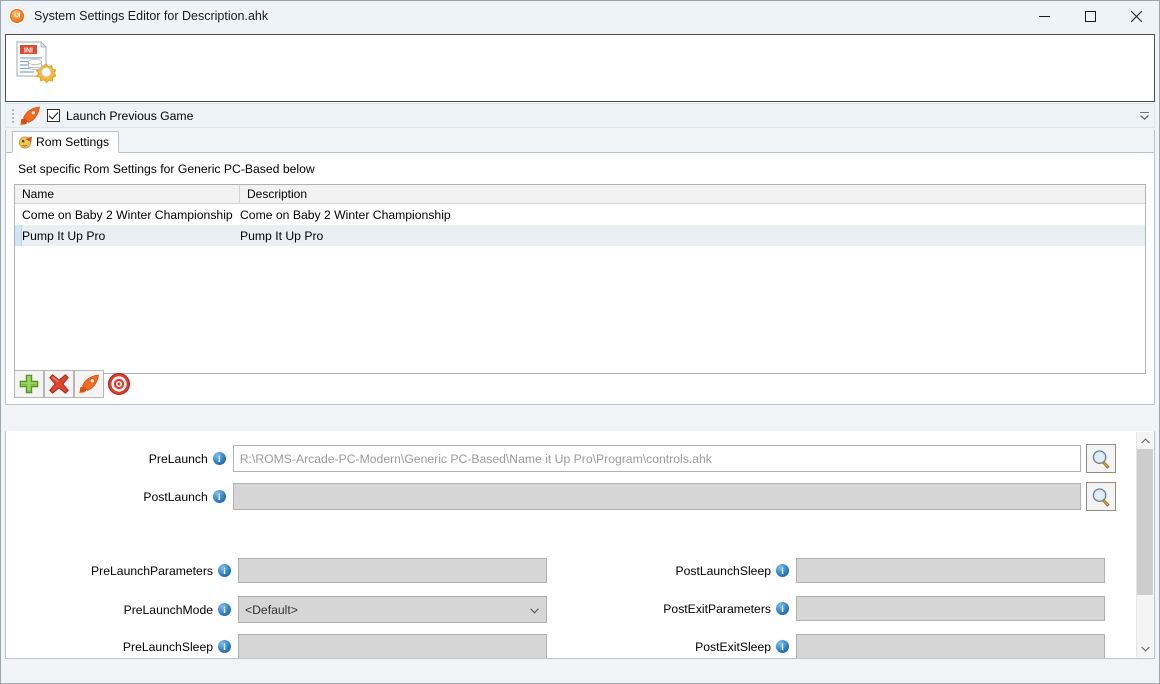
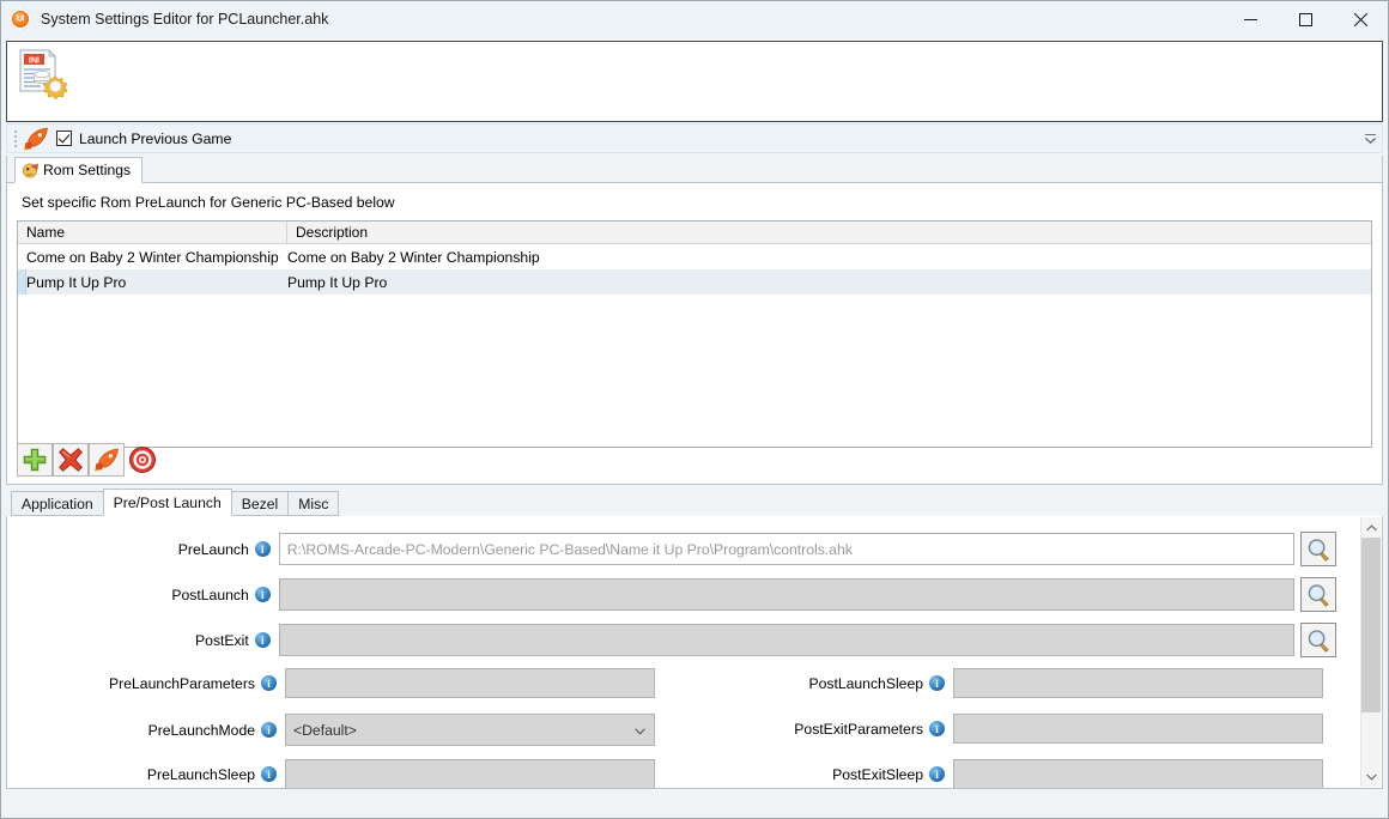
- System Settings Editor for Description.ahk
+ System Settings Editor for PCLauncher.ahk
  Launch Previous Game
  Rom Settings
- Set specific Rom Settings for Generic PC-Based below
+ Set specific Rom PreLaunch for Generic PC-Based below
  Name
  Description
  Come on Baby 2 Winter Championship
  Come on Baby 2 Winter Championship
  Pump It Up Pro
  Pump It Up Pro
+ Application
+ Pre/Post Launch
+ Bezel
+ Misc
  PreLaunch
  R:\ROMS-Arcade-PC-Modern\Generic PC-Based\Name it Up Pro\Program\controls.ahk
  PostLaunch
+ PostExit
  PreLaunchParameters
  PostLaunchSleep
  PreLaunchMode
  <Default>
  PostExitParameters
  PreLaunchSleep
  PostExitSleep
